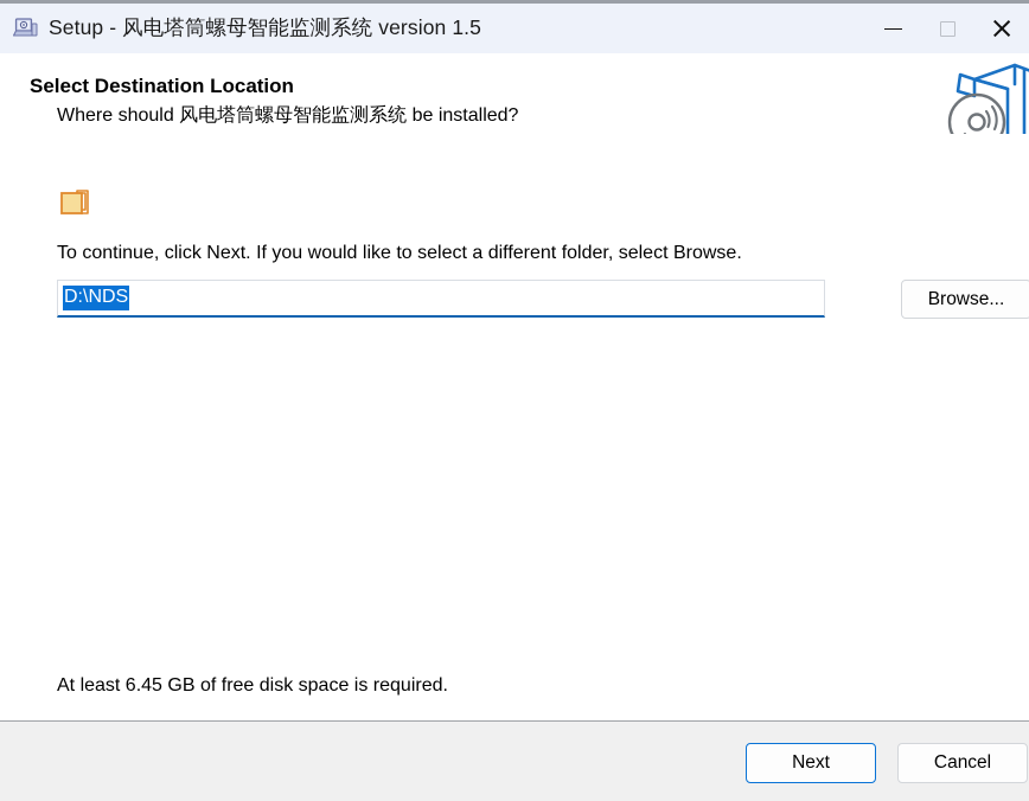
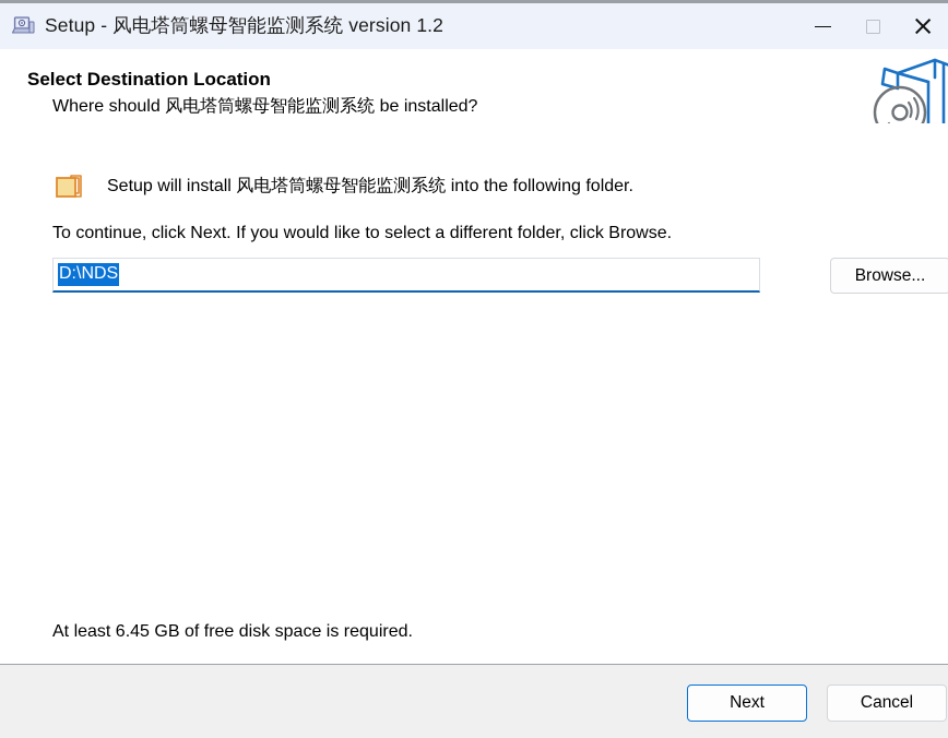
- Setup - 风电塔筒螺母智能监测系统 version 1.5
+ Setup - 风电塔筒螺母智能监测系统 version 1.2
  Select Destination Location
  Where should 风电塔筒螺母智能监测系统 be installed?
+ Setup will install 风电塔筒螺母智能监测系统 into the following folder.
- To continue, click Next. If you would like to select a different folder, select Browse.
+ To continue, click Next. If you would like to select a different folder, click Browse.
  D:\NDS
  Browse...
  At least 6.45 GB of free disk space is required.
  Next
  Cancel
